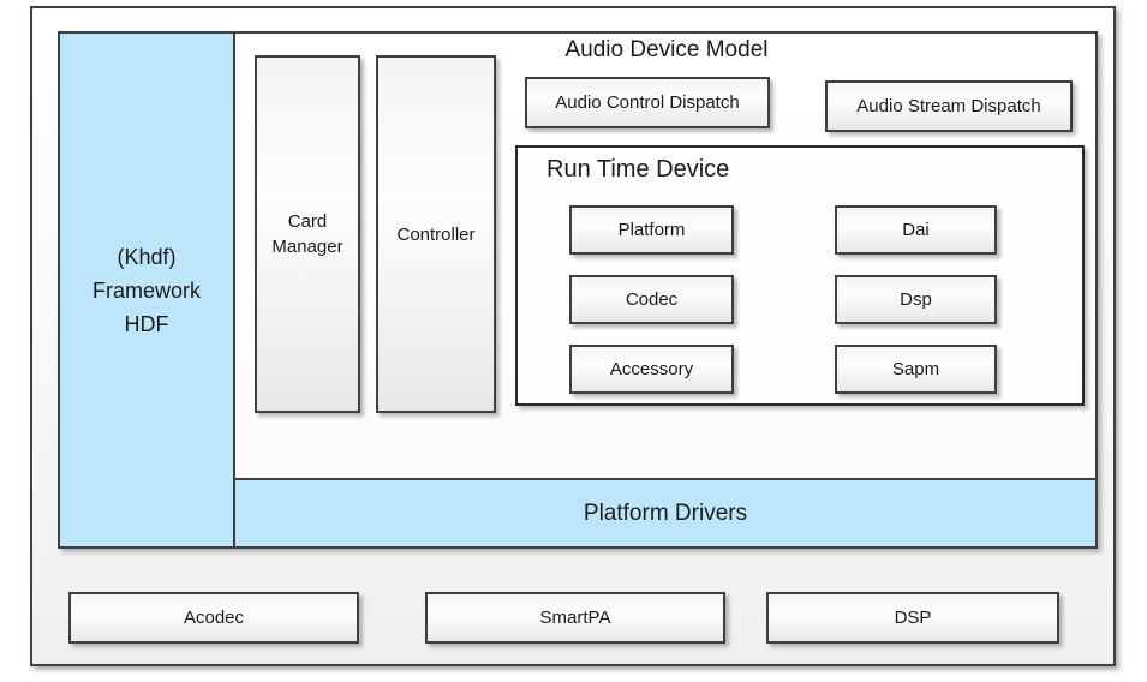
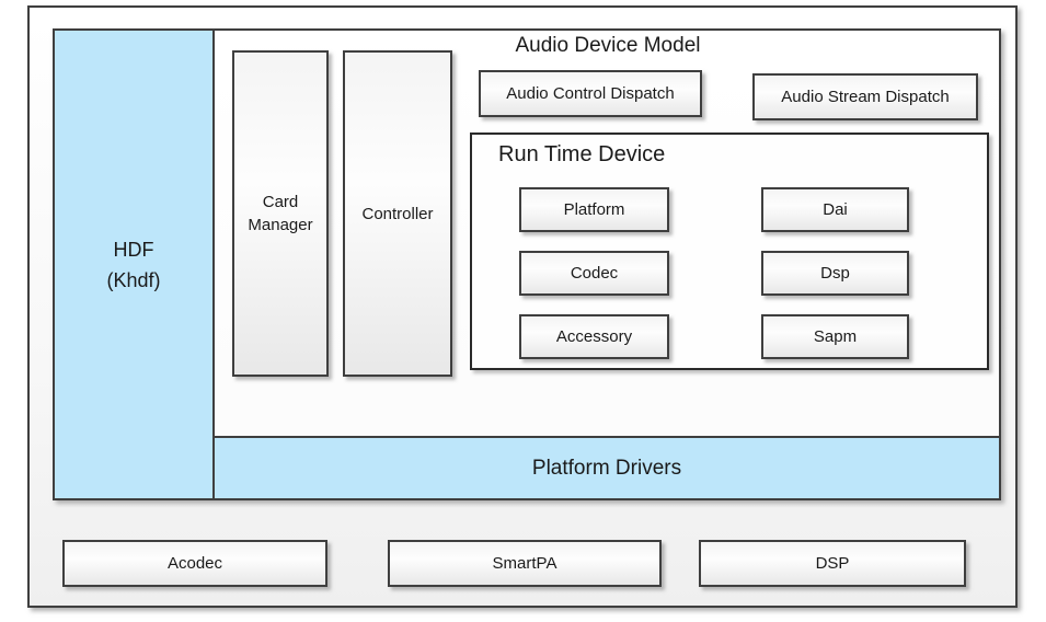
- (Khdf)
+ HDF
- Framework
- HDF
+ (Khdf)
  Audio Device Model
  Card
  Manager
  Controller
  Audio Control Dispatch
  Audio Stream Dispatch
  Run Time Device
  Platform
  Codec
  Accessory
  Dai
  Dsp
  Sapm
  Platform Drivers
  Acodec
  SmartPA
  DSP
